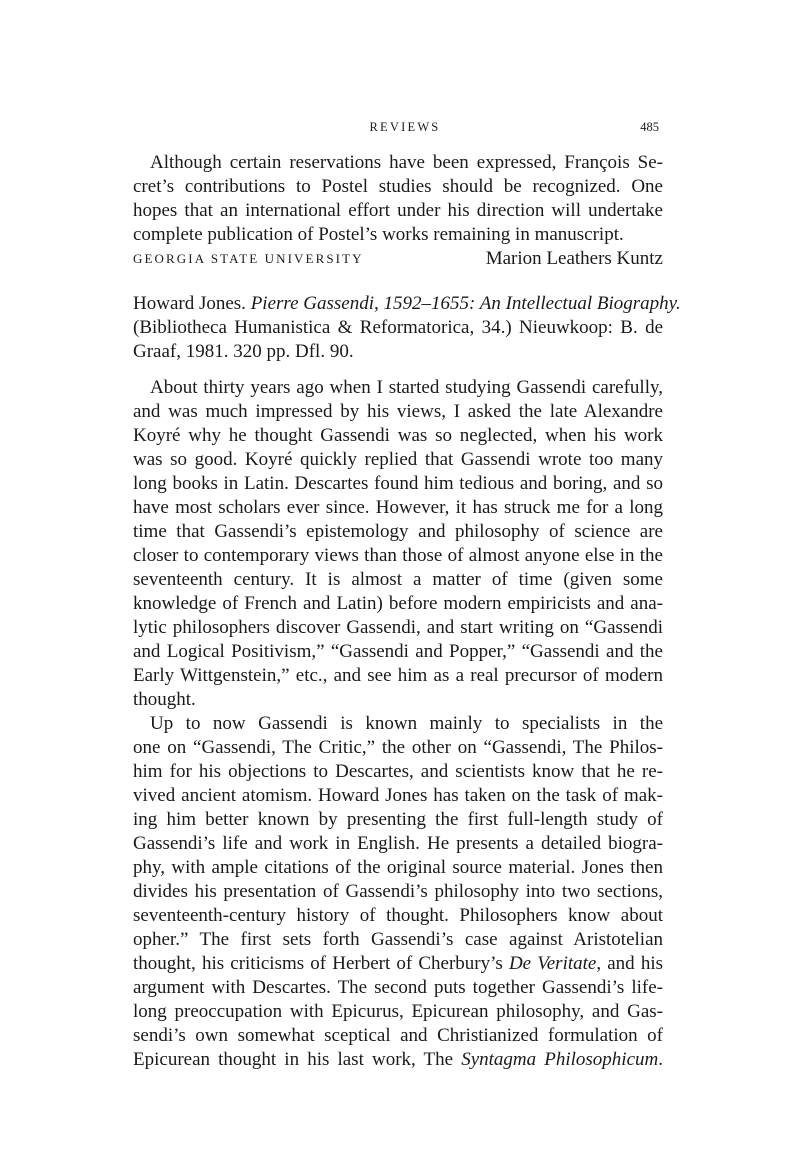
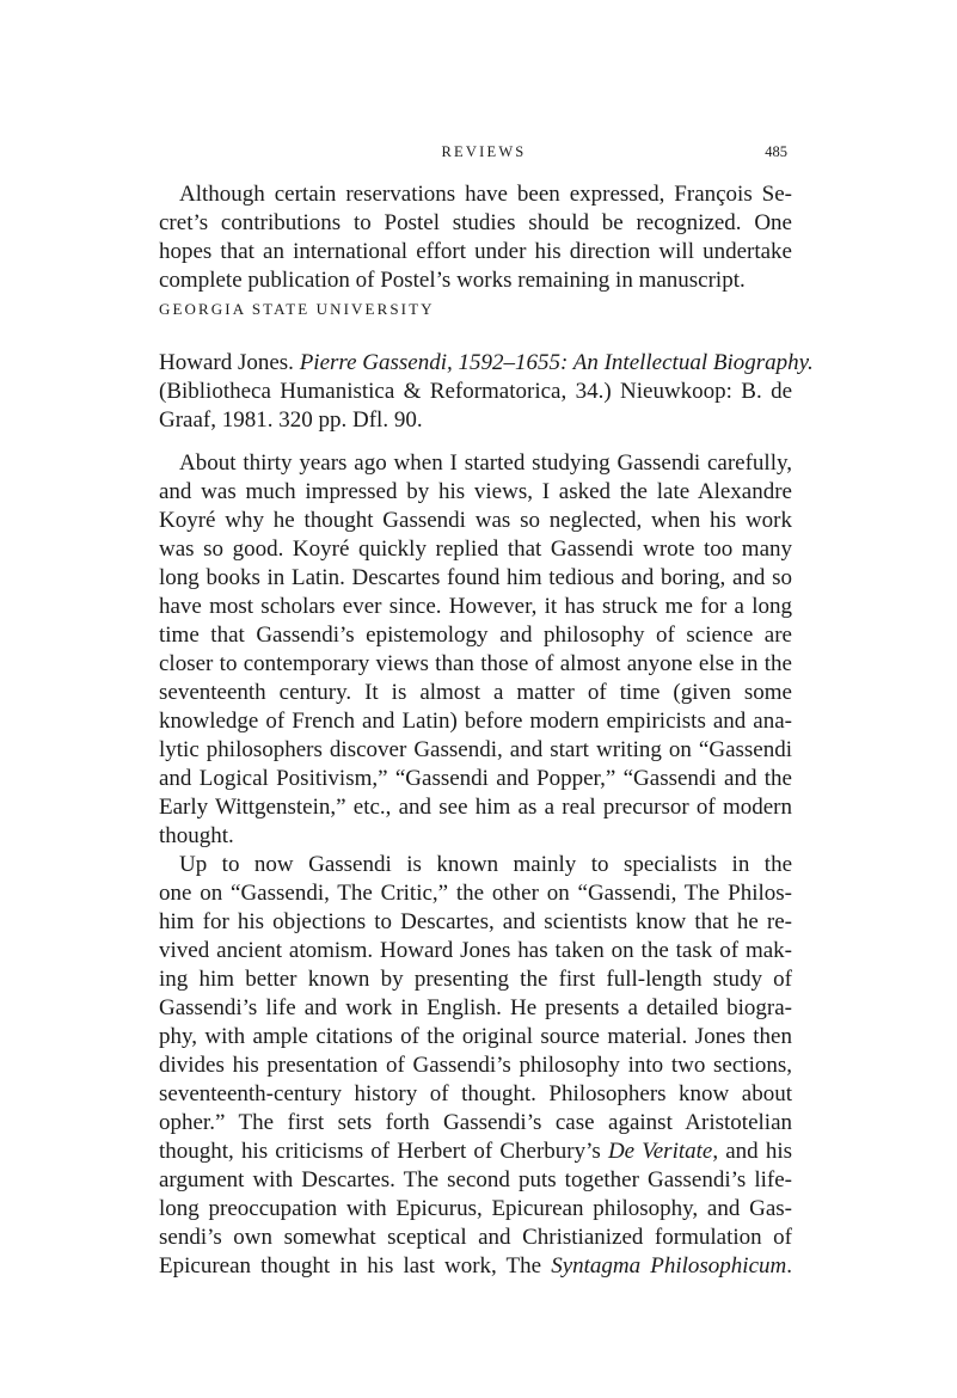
  REVIEWS
  485
  Although certain reservations have been expressed, François Se-
  cret’s contributions to Postel studies should be recognized. One
  hopes that an international effort under his direction will undertake
  complete publication of Postel’s works remaining in manuscript.
  GEORGIA STATE UNIVERSITY
- Marion Leathers Kuntz
  Howard Jones. Pierre Gassendi, 1592–1655: An Intellectual Biography.
  (Bibliotheca Humanistica & Reformatorica, 34.) Nieuwkoop: B. de
  Graaf, 1981. 320 pp. Dfl. 90.
  About thirty years ago when I started studying Gassendi carefully,
  and was much impressed by his views, I asked the late Alexandre
  Koyré why he thought Gassendi was so neglected, when his work
  was so good. Koyré quickly replied that Gassendi wrote too many
  long books in Latin. Descartes found him tedious and boring, and so
  have most scholars ever since. However, it has struck me for a long
  time that Gassendi’s epistemology and philosophy of science are
  closer to contemporary views than those of almost anyone else in the
  seventeenth century. It is almost a matter of time (given some
  knowledge of French and Latin) before modern empiricists and ana-
  lytic philosophers discover Gassendi, and start writing on “Gassendi
  and Logical Positivism,” “Gassendi and Popper,” “Gassendi and the
  Early Wittgenstein,” etc., and see him as a real precursor of modern
  thought.
  Up to now Gassendi is known mainly to specialists in the
  one on “Gassendi, The Critic,” the other on “Gassendi, The Philos-
  him for his objections to Descartes, and scientists know that he re-
  vived ancient atomism. Howard Jones has taken on the task of mak-
  ing him better known by presenting the first full-length study of
  Gassendi’s life and work in English. He presents a detailed biogra-
  phy, with ample citations of the original source material. Jones then
  divides his presentation of Gassendi’s philosophy into two sections,
  seventeenth-century history of thought. Philosophers know about
  opher.” The first sets forth Gassendi’s case against Aristotelian
  thought, his criticisms of Herbert of Cherbury’s De Veritate, and his
  argument with Descartes. The second puts together Gassendi’s life-
  long preoccupation with Epicurus, Epicurean philosophy, and Gas-
  sendi’s own somewhat sceptical and Christianized formulation of
  Epicurean thought in his last work, The Syntagma Philosophicum.
